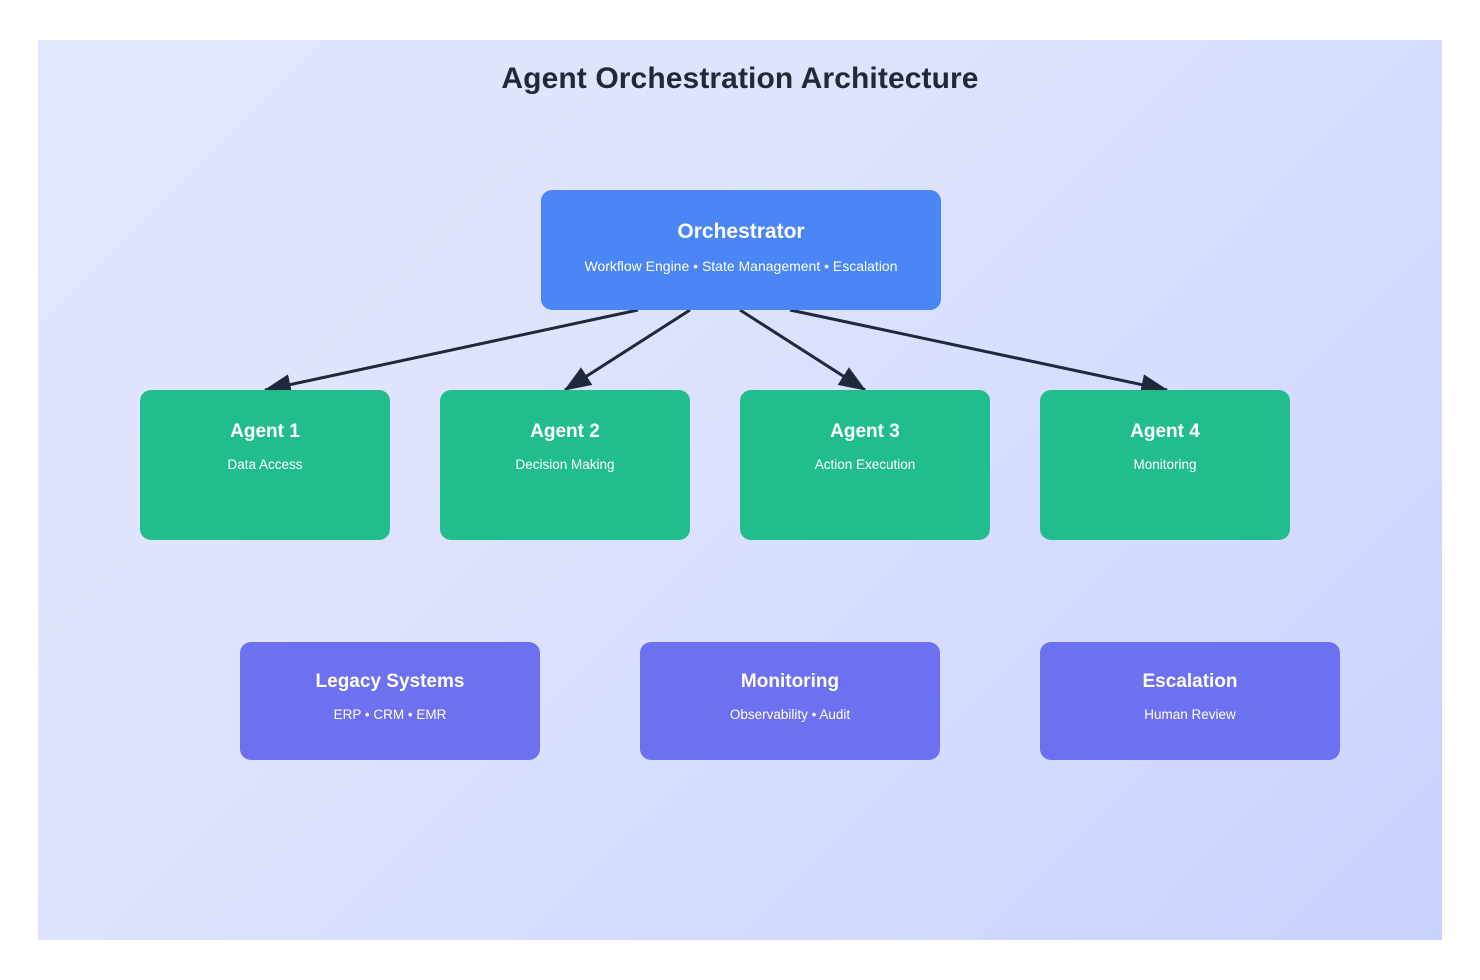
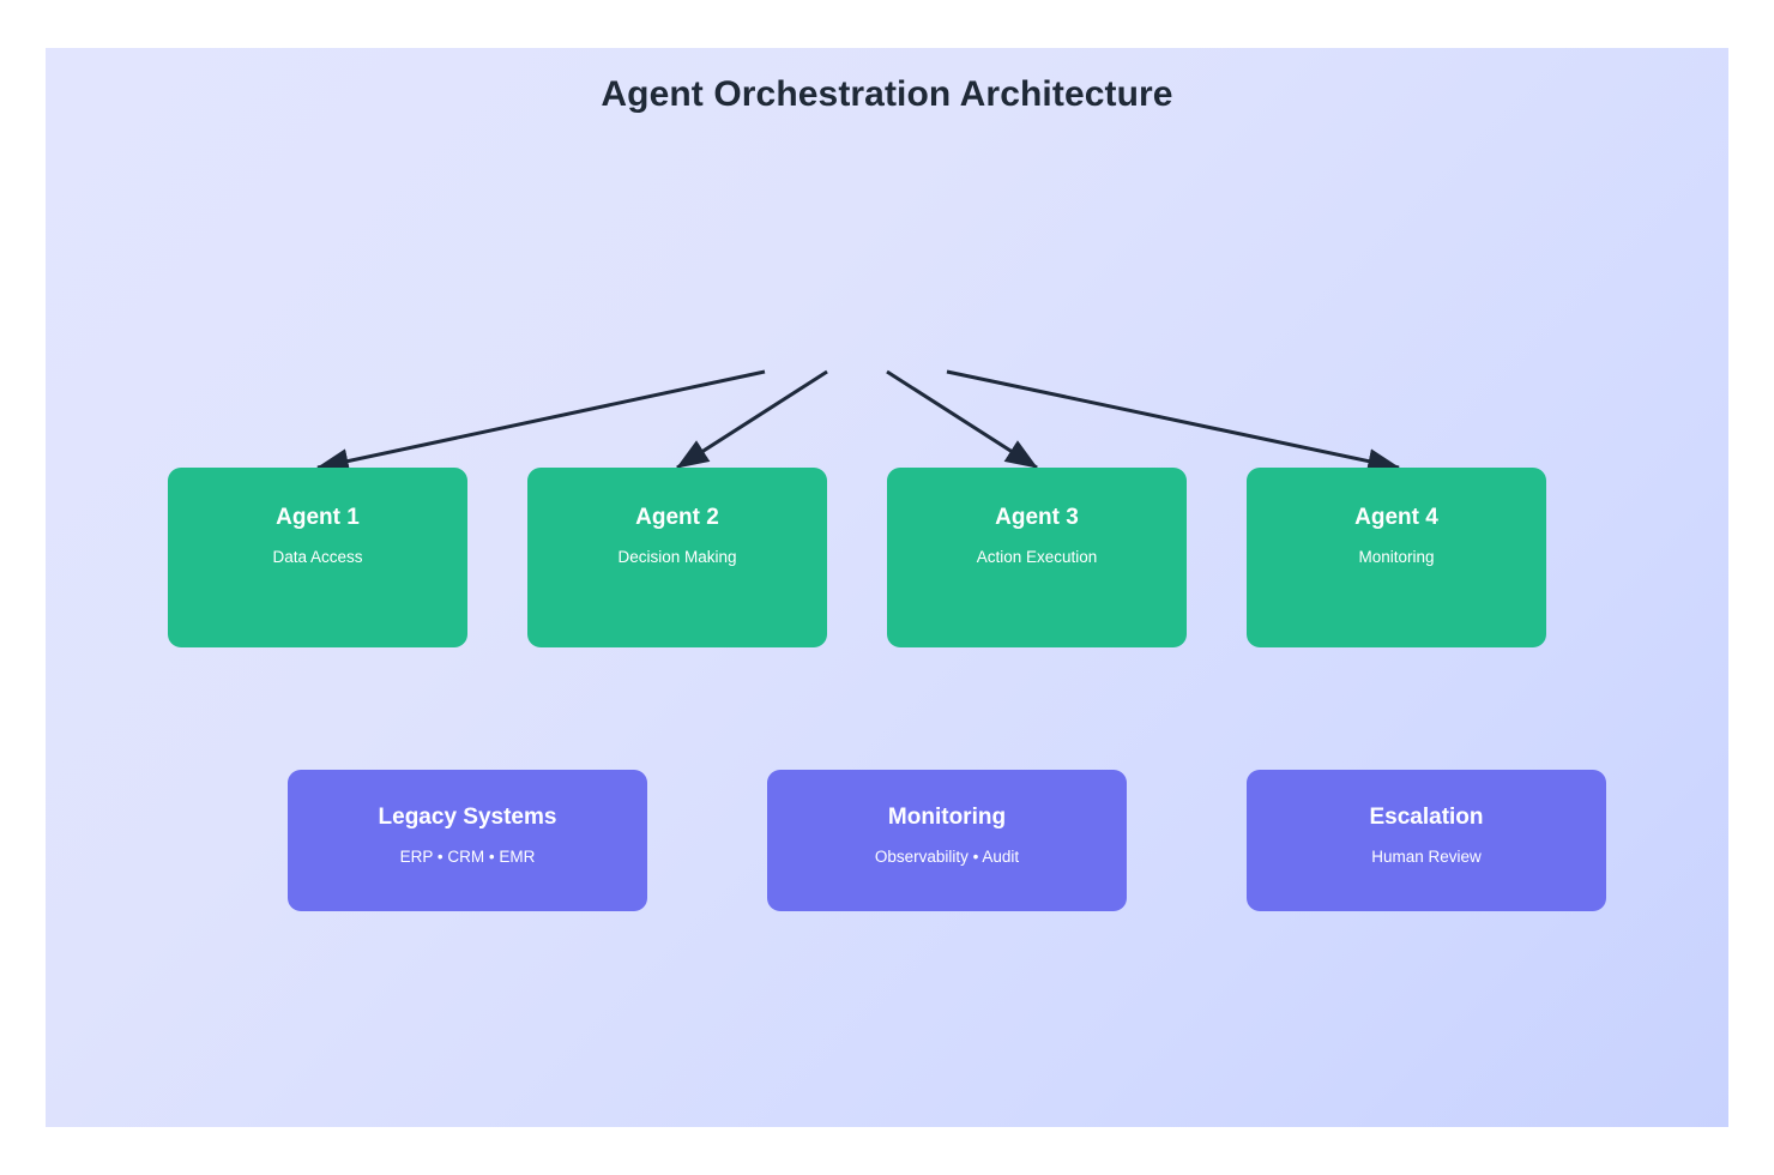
  Agent Orchestration Architecture
- Orchestrator
- Workflow Engine • State Management • Escalation
  Agent 1
  Data Access
  Agent 2
  Decision Making
  Agent 3
  Action Execution
  Agent 4
  Monitoring
  Legacy Systems
  ERP • CRM • EMR
  Monitoring
  Observability • Audit
  Escalation
  Human Review
